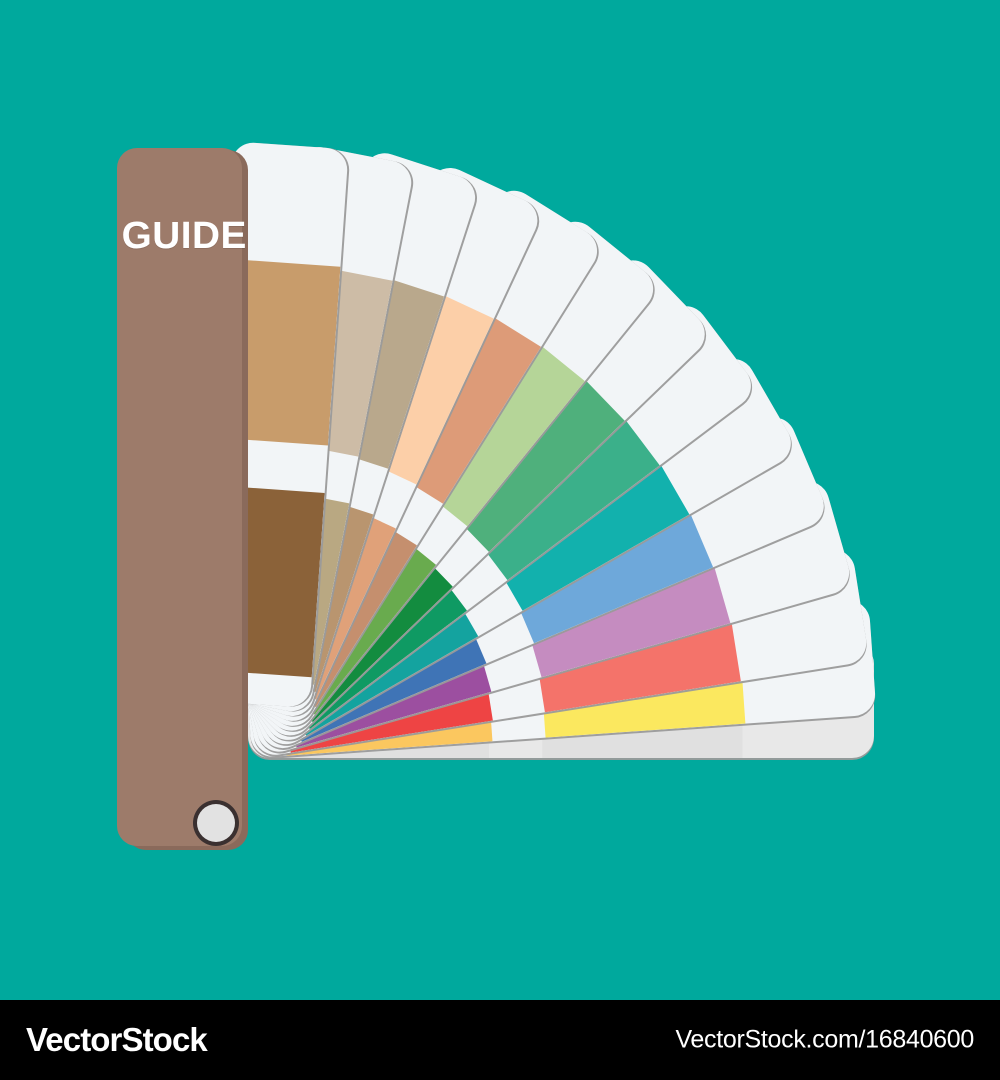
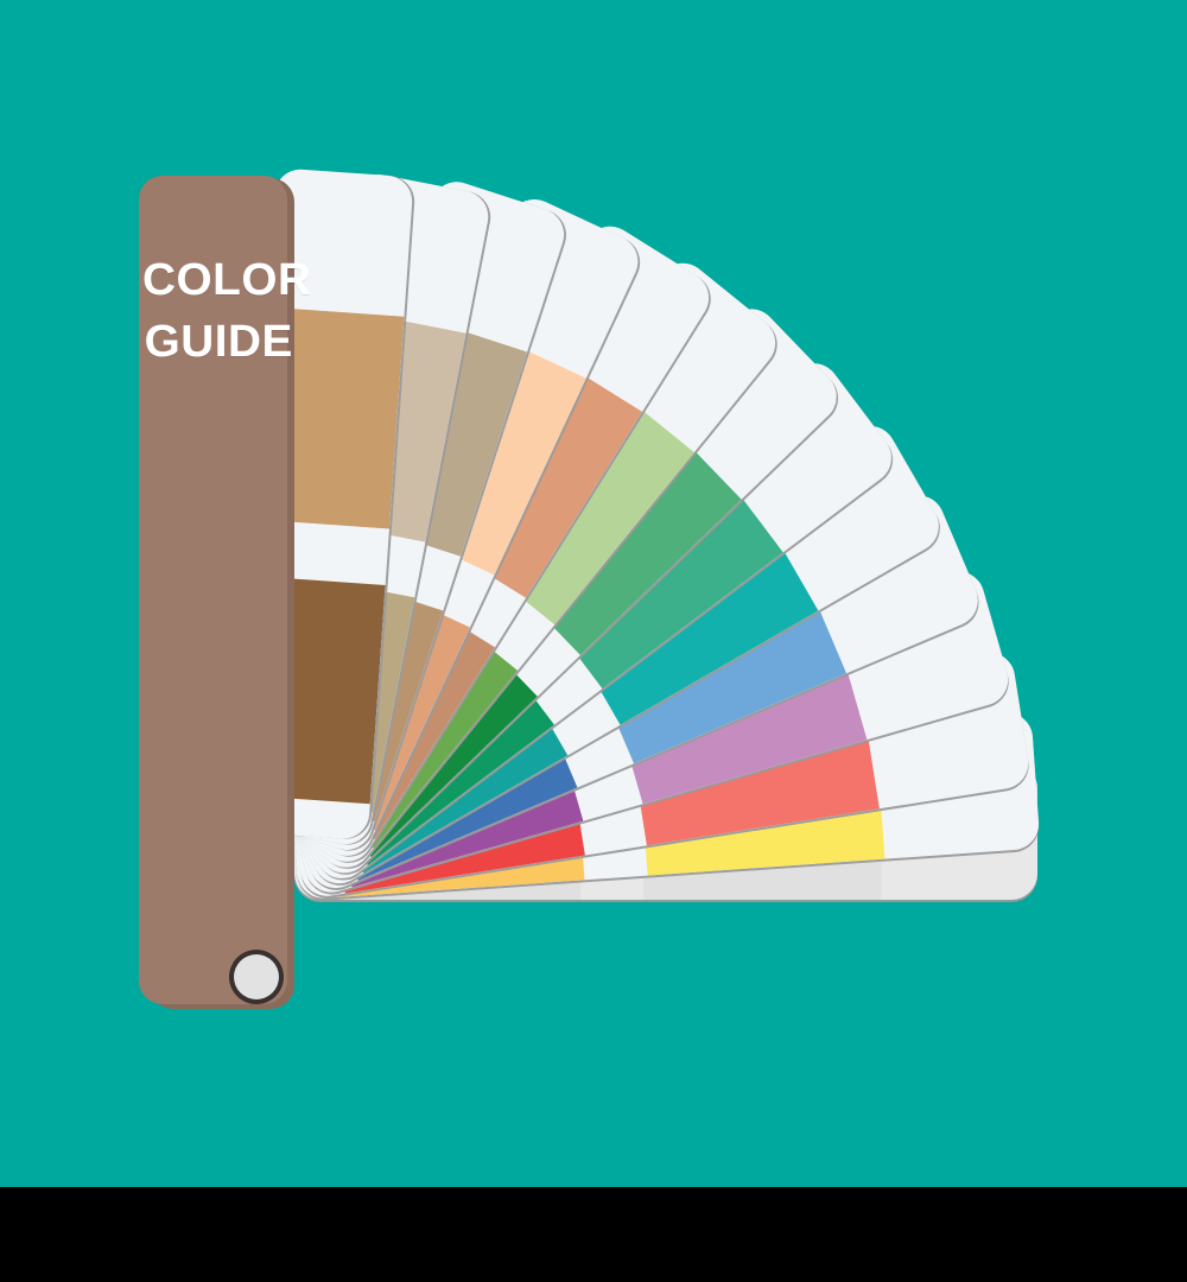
+ COLOR
  GUIDE
- VectorStock
- VectorStock.com/16840600
